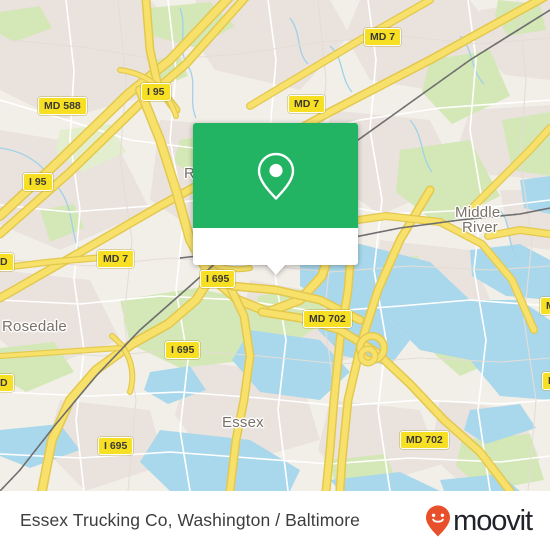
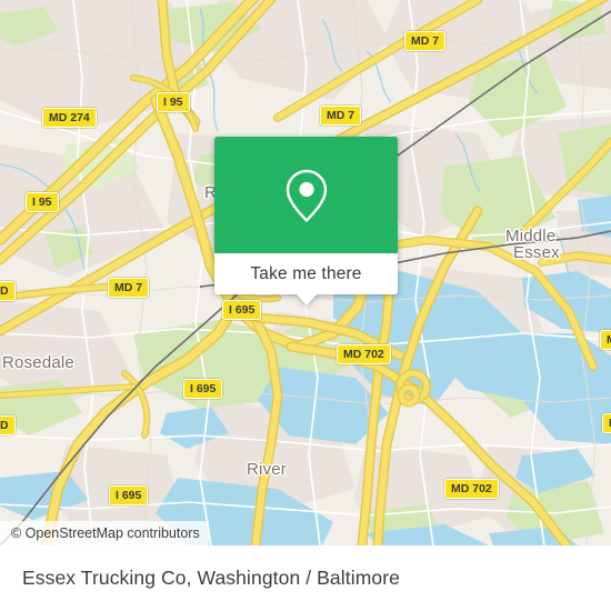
  R
  Middle
- River
+ Essex
  Rosedale
- Essex
+ River
  MD 7
  I 95
- MD 588
+ MD 274
  MD 7
  I 95
  MD 7
  I 695
  MD 702
  I 695
  I 695
  MD 702
  D
  D
+ Take me there
+ © OpenStreetMap contributors
  Essex Trucking Co, Washington / Baltimore
- moovit
